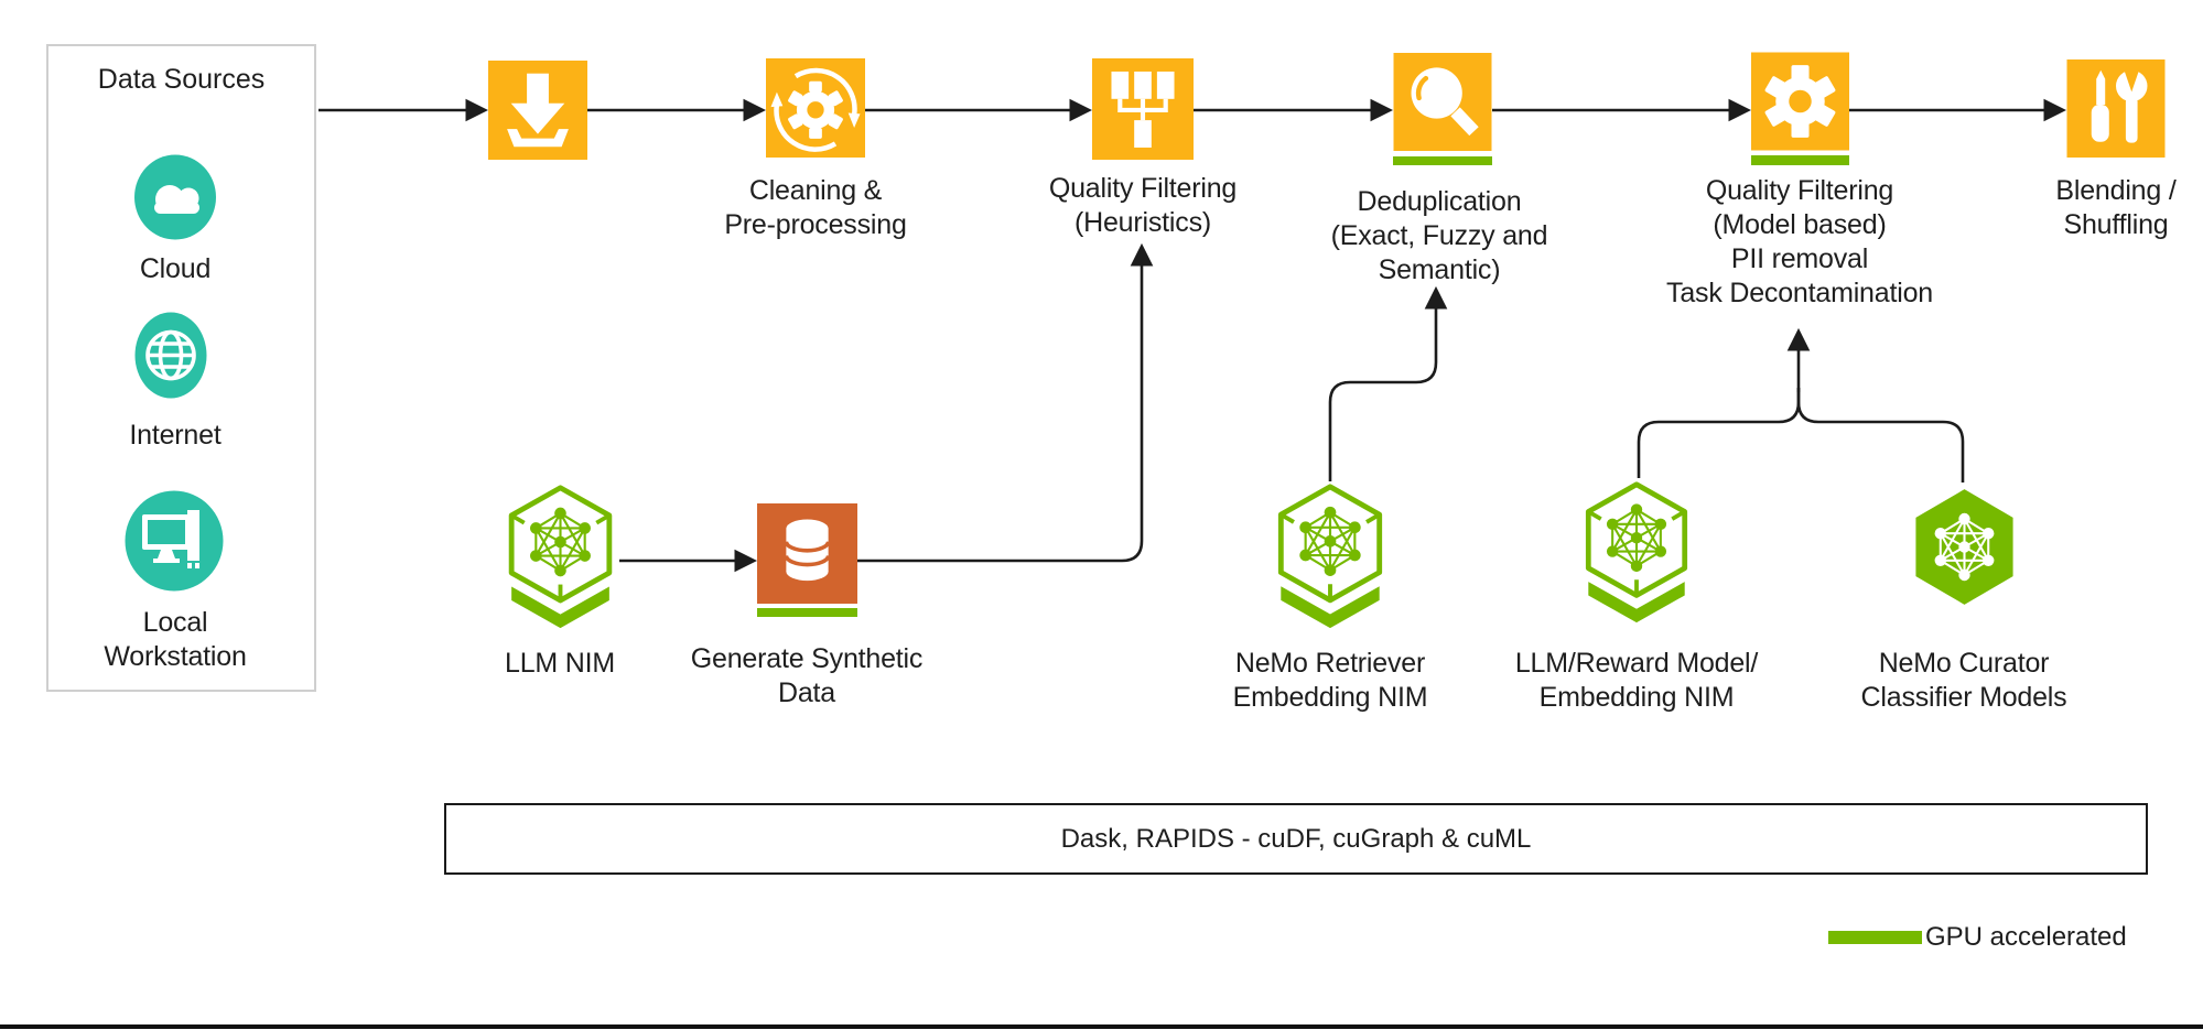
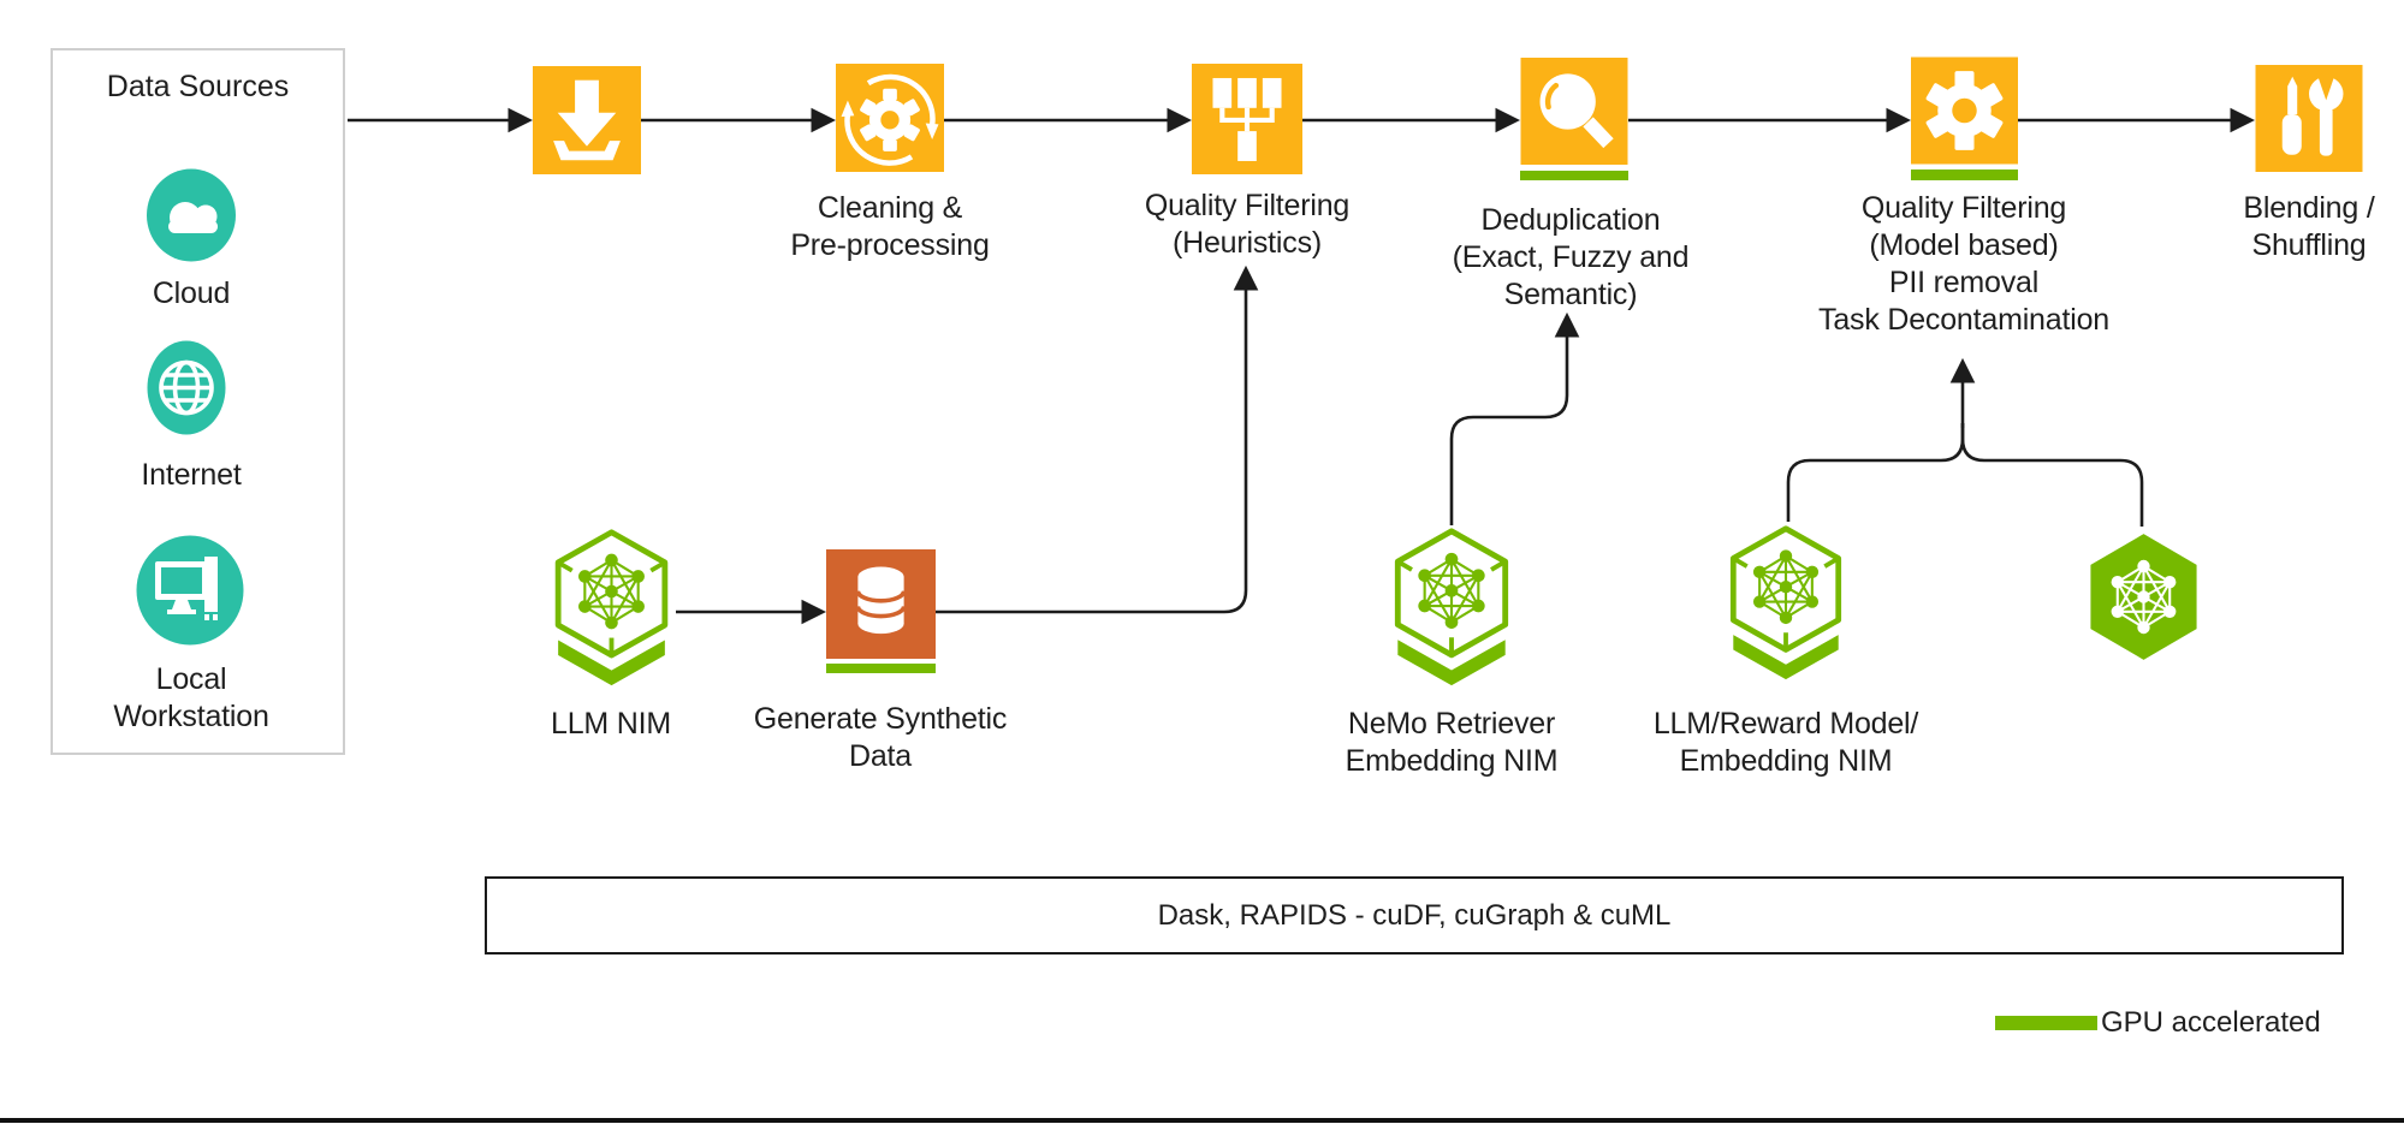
  Data Sources
  Cloud
  Internet
  Local
  Workstation
  Cleaning &
  Pre-processing
  Quality Filtering
  (Heuristics)
  Deduplication
  (Exact, Fuzzy and
  Semantic)
  Quality Filtering
  (Model based)
  PII removal
  Task Decontamination
  Blending /
  Shuffling
  LLM NIM
  Generate Synthetic
  Data
  NeMo Retriever
  Embedding NIM
  LLM/Reward Model/
  Embedding NIM
- NeMo Curator
- Classifier Models
  Dask, RAPIDS - cuDF, cuGraph & cuML
  GPU accelerated
